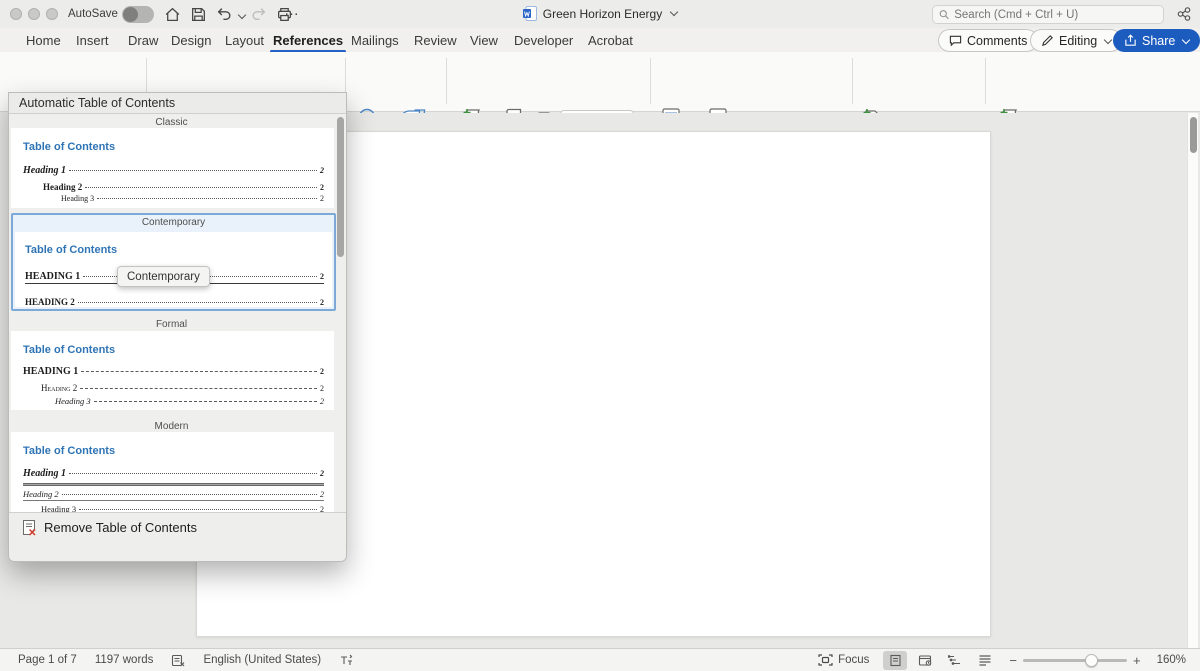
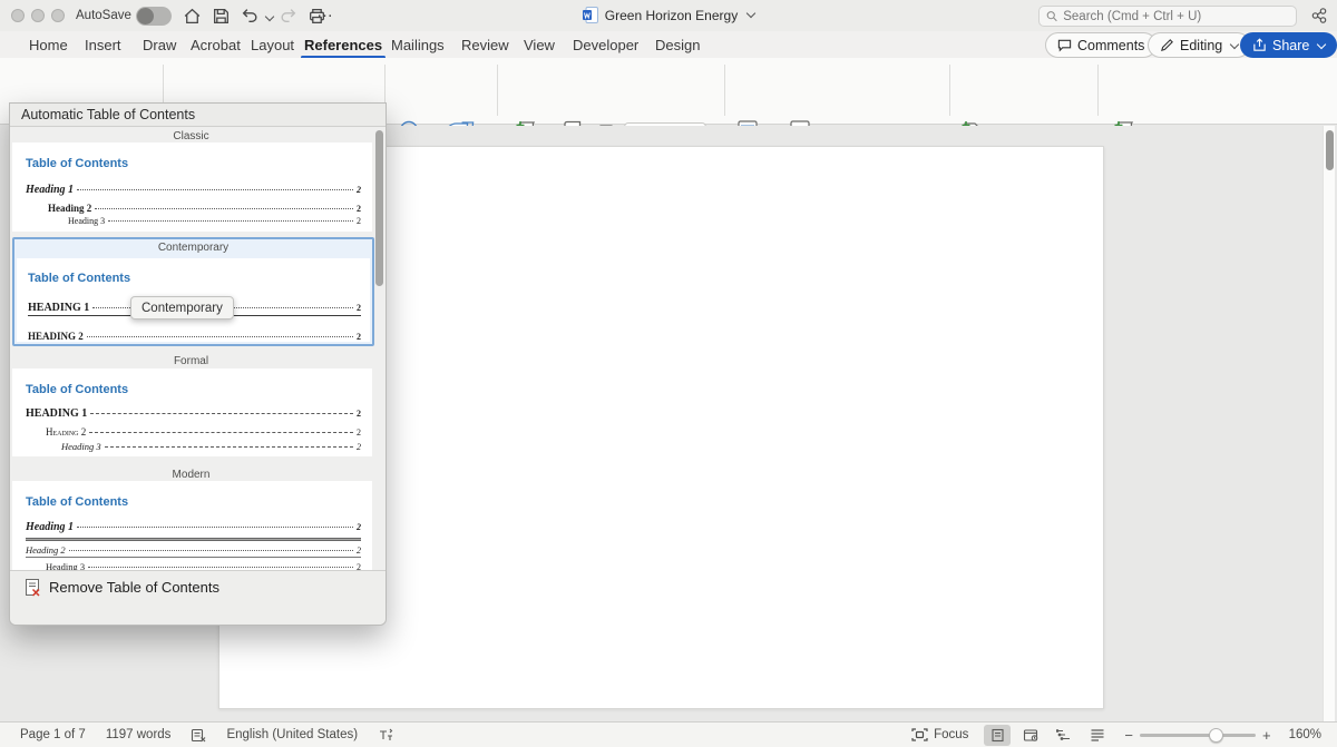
  AutoSave
  …
  Green Horizon Energy
  Search (Cmd + Ctrl + U)
  Home
  Insert
  Draw
- Design
+ Acrobat
  Layout
  References
  Mailings
  Review
  View
  Developer
- Acrobat
+ Design
  Comments
  Editing
  Share
  Automatic Table of Contents
  Classic
  Table of Contents
  Heading 1
  2
  Heading 2
  2
  Heading 3
  2
  Contemporary
  Table of Contents
  HEADING 1
  2
  HEADING 2
  2
  Formal
  Table of Contents
  HEADING 1
  2
  Heading 2
  2
  Heading 3
  2
  Modern
  Table of Contents
  Heading 1
  2
  Heading 2
  2
  Heading 3
  2
  Remove Table of Contents
  Contemporary
  Page 1 of 7
  1197 words
  English (United States)
  Focus
  −
  +
  160%
